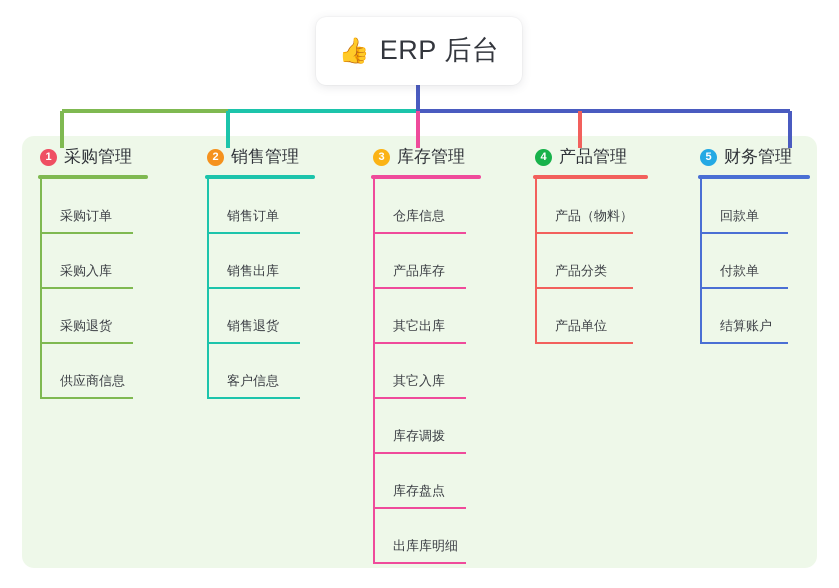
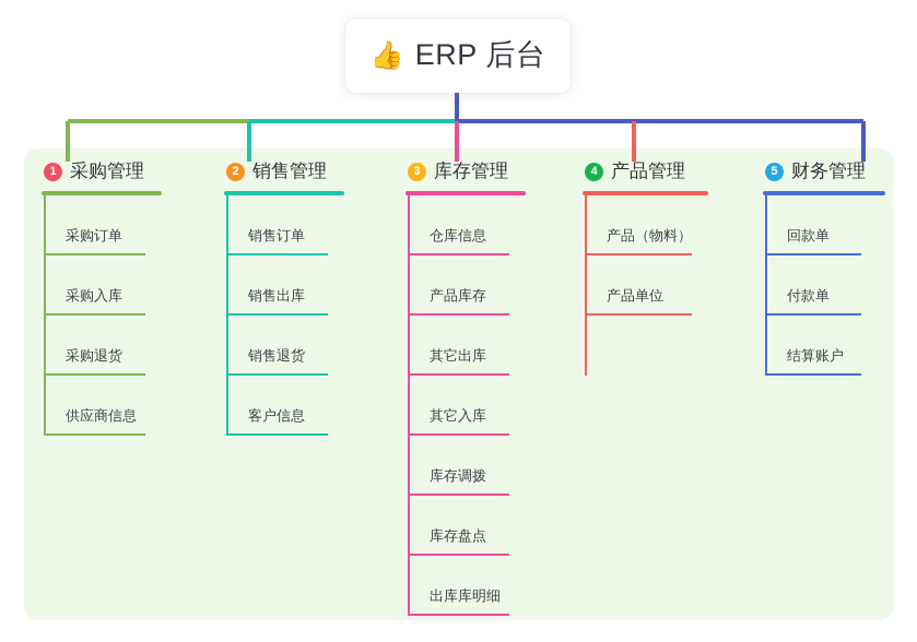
  👍
  ERP 后台
  1
  采购管理
  采购订单
  采购入库
  采购退货
  供应商信息
  2
  销售管理
  销售订单
  销售出库
  销售退货
  客户信息
  3
  库存管理
  仓库信息
  产品库存
  其它出库
  其它入库
  库存调拨
  库存盘点
  出库库明细
  4
  产品管理
  产品（物料）
- 产品分类
  产品单位
  5
  财务管理
  回款单
  付款单
  结算账户
